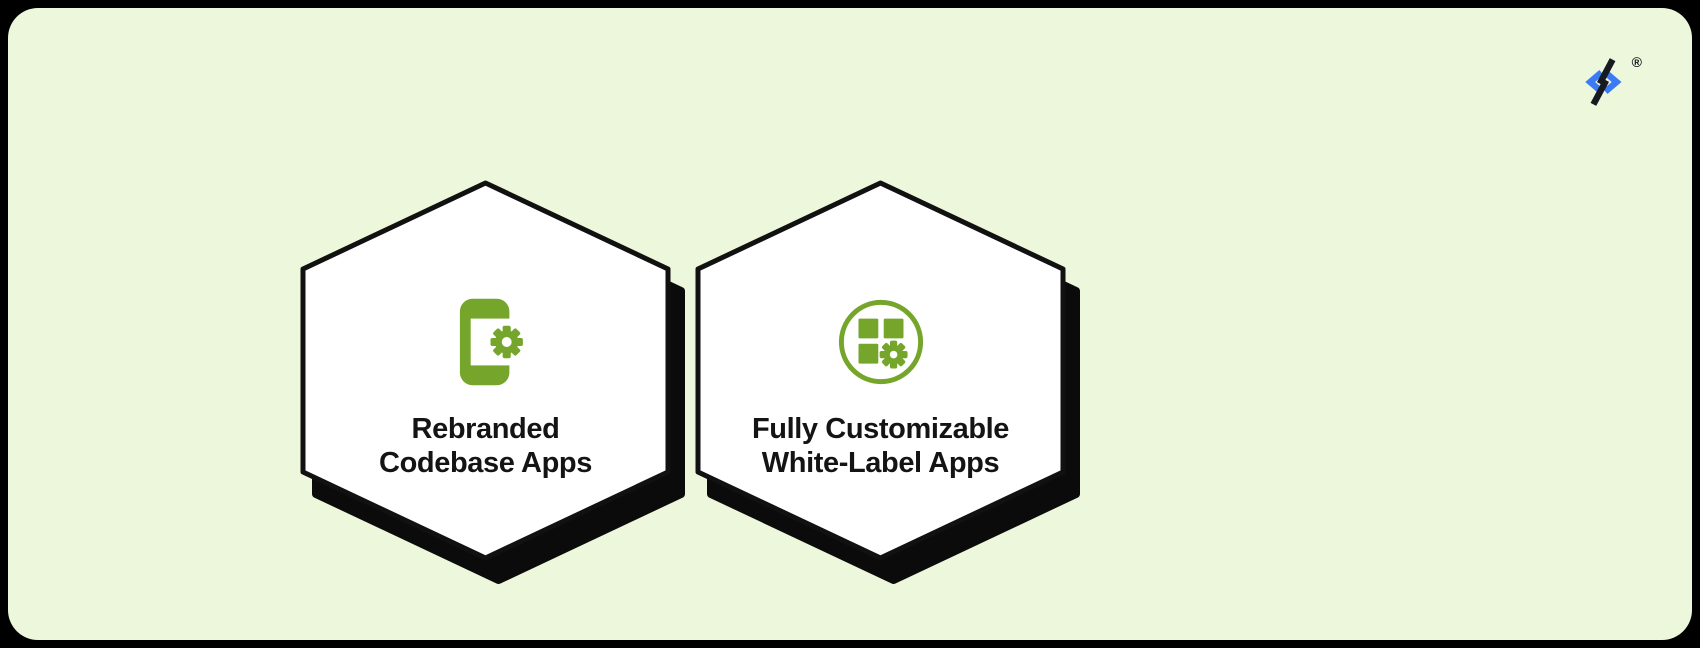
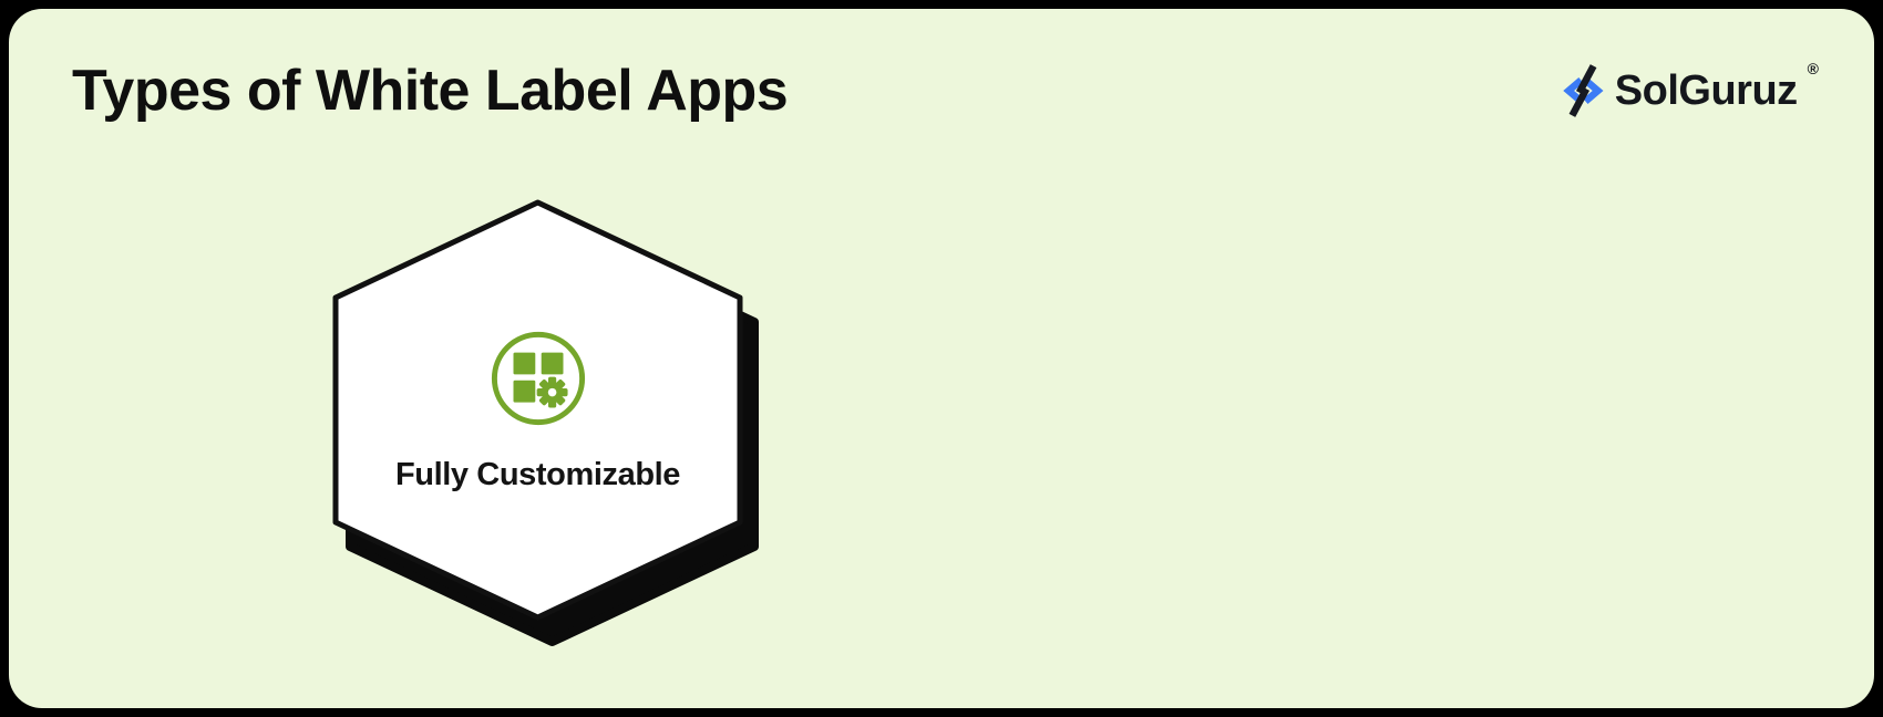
+ Types of White Label Apps
+ SolGuruz
  ®
- Rebranded
- Codebase Apps
  Fully Customizable
- White-Label Apps
